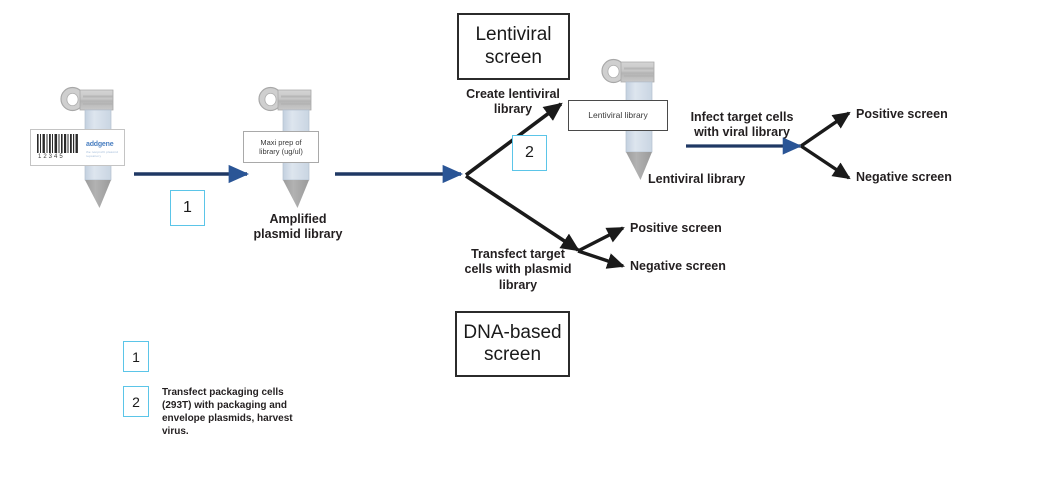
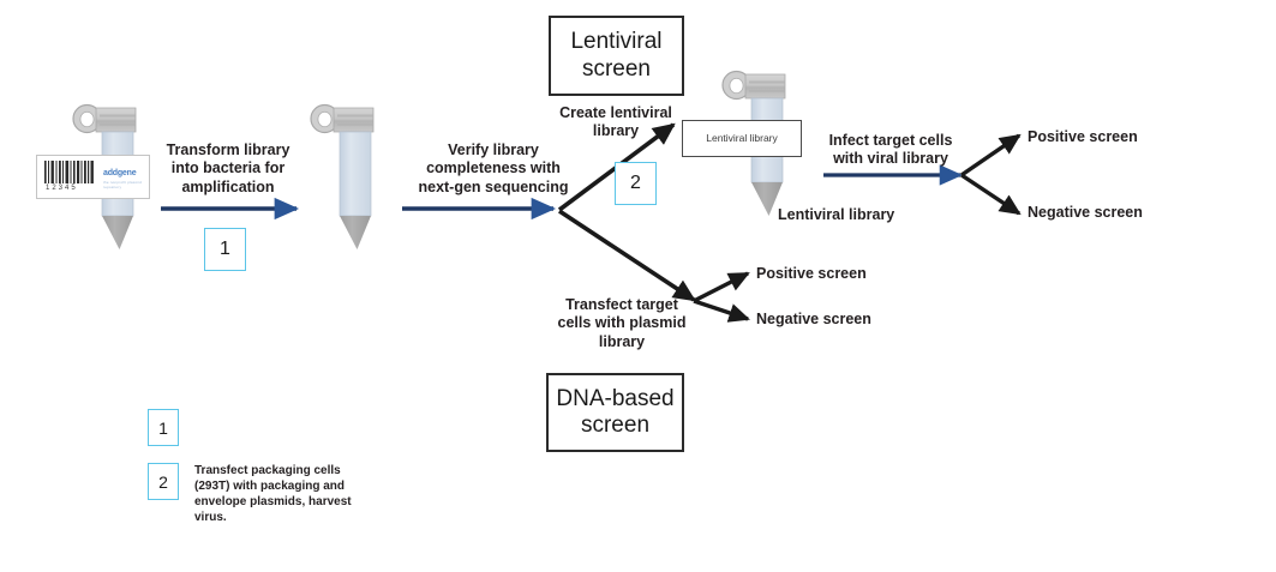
- Maxi prep of
- library (ug/ul)
  Lentiviral library
  Lentiviral
  screen
  DNA-based
  screen
+ Transform library
+ into bacteria for
+ amplification
+ Verify library
+ completeness with
+ next-gen sequencing
  Create lentiviral
  library
  Infect target cells
  with viral library
  Transfect target
  cells with plasmid
  library
  1
  2
- Amplified
- plasmid library
  Lentiviral library
  Positive screen
  Negative screen
  Positive screen
  Negative screen
  1
  2
  Transfect packaging cells
  (293T) with packaging and
  envelope plasmids, harvest
  virus.
